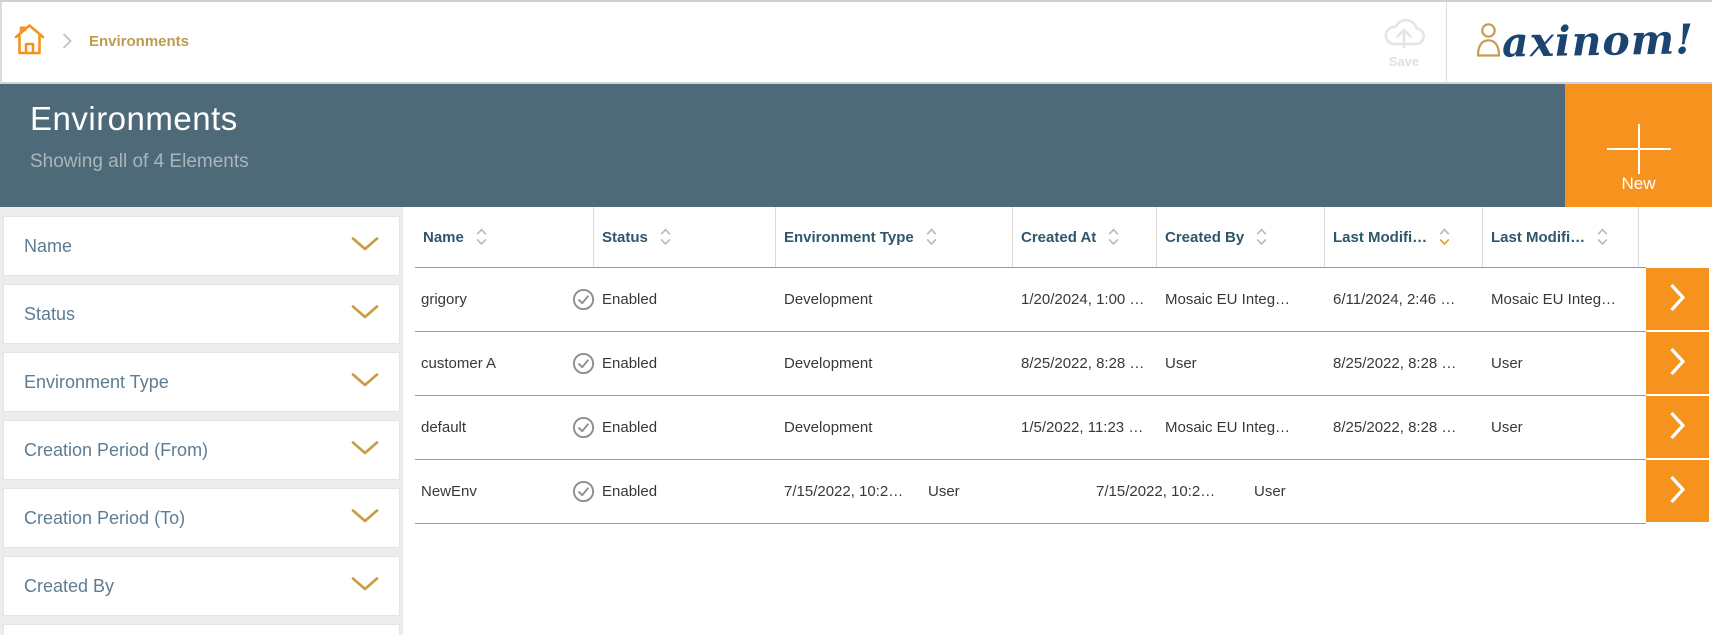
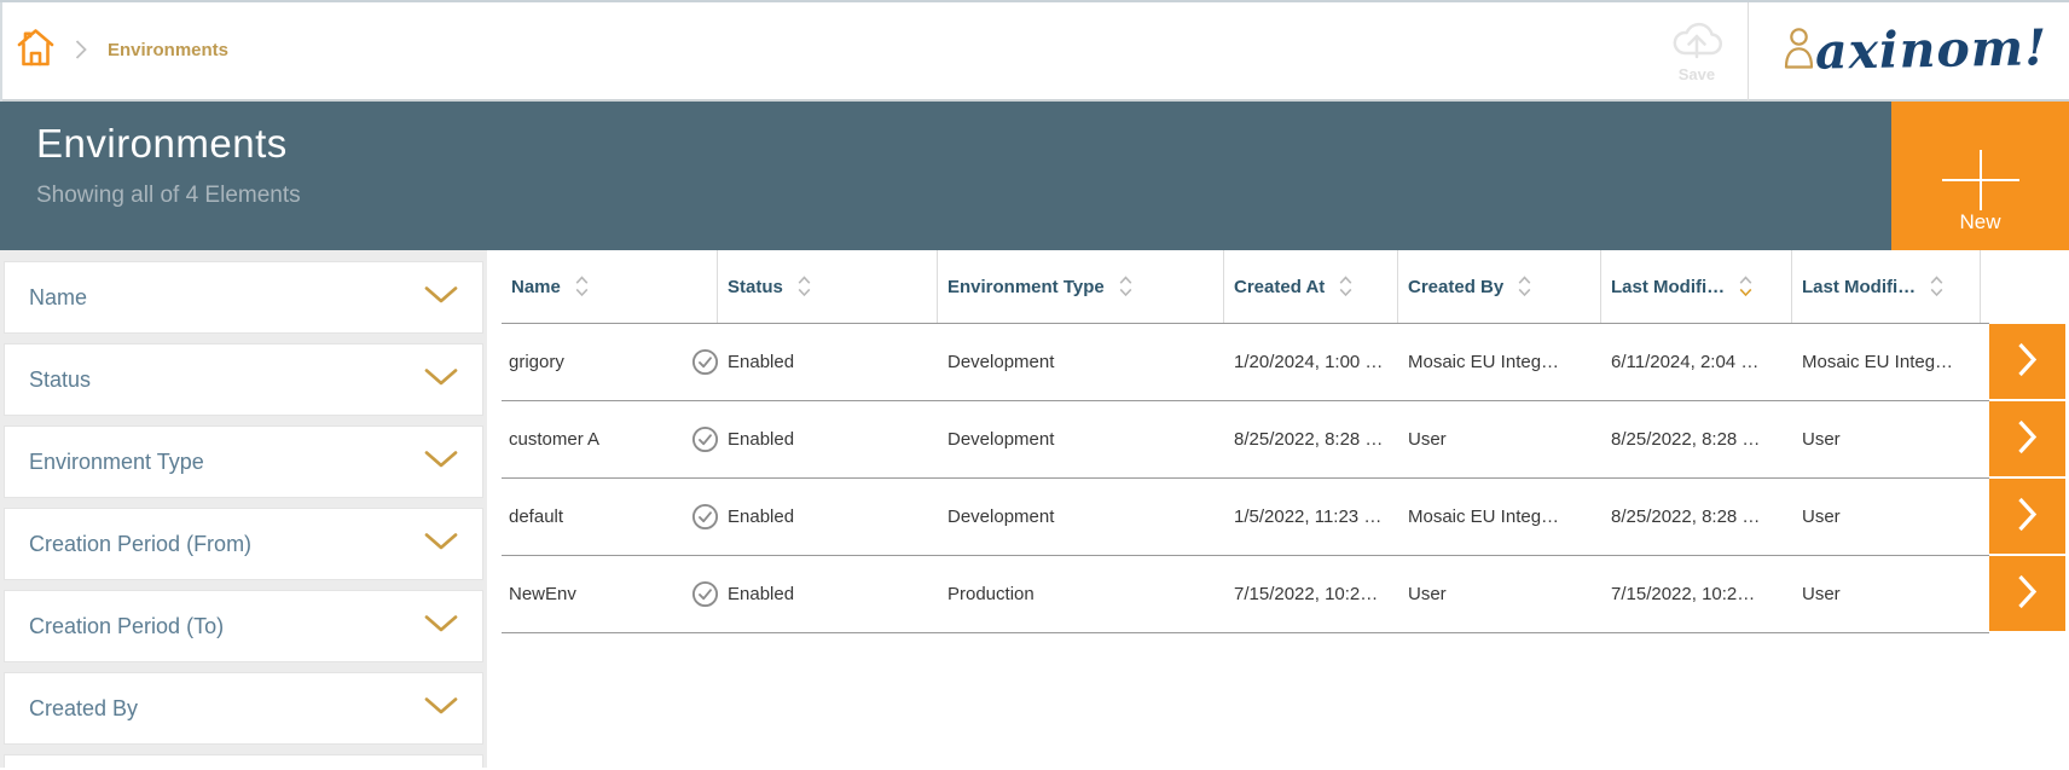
  Environments
  Save
  axinom!
  Environments
  Showing all of 4 Elements
  New
  Name
  Status
  Environment Type
  Creation Period (From)
  Creation Period (To)
  Created By
  Name
  Status
  Environment Type
  Created At
  Created By
  Last Modifi…
  Last Modifi…
  grigory
  Enabled
  Development
  1/20/2024, 1:00 …
  Mosaic EU Integ…
- 6/11/2024, 2:46 …
+ 6/11/2024, 2:04 …
  Mosaic EU Integ…
  customer A
  Enabled
  Development
  8/25/2022, 8:28 …
  User
  8/25/2022, 8:28 …
  User
  default
  Enabled
  Development
  1/5/2022, 11:23 …
  Mosaic EU Integ…
  8/25/2022, 8:28 …
  User
  NewEnv
  Enabled
+ Production
  7/15/2022, 10:2…
  User
  7/15/2022, 10:2…
  User
